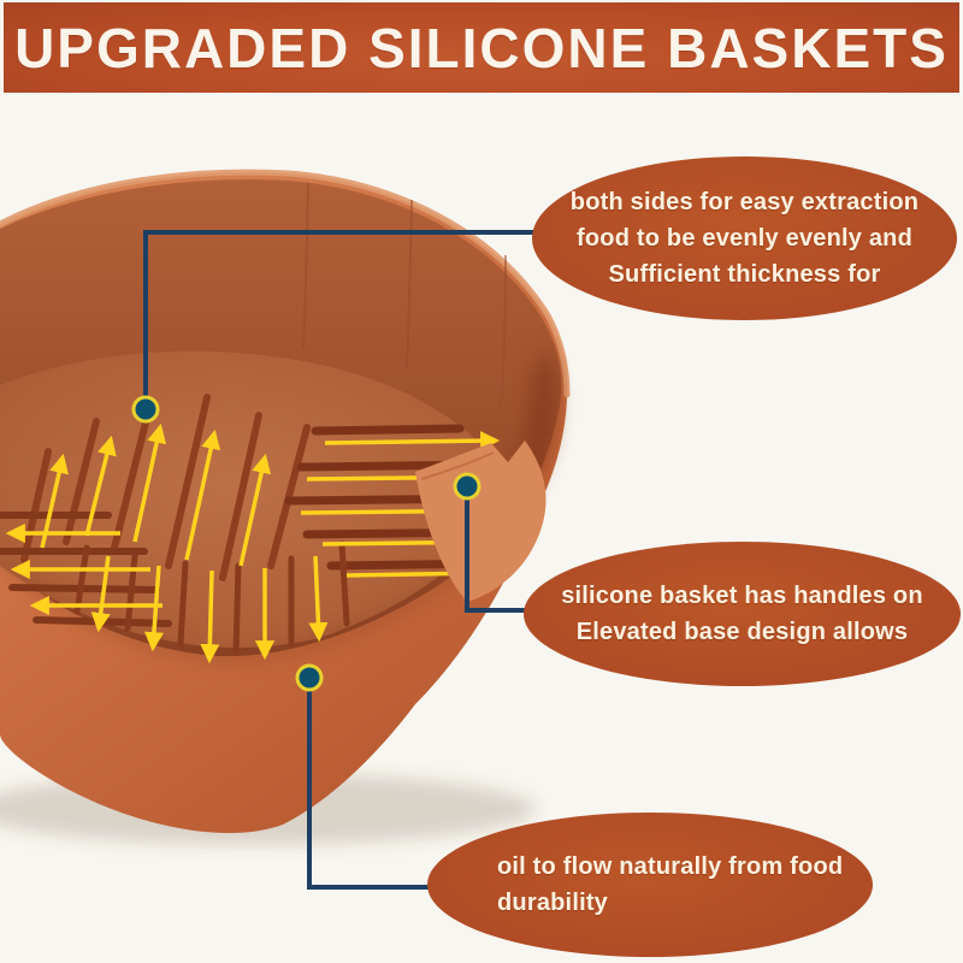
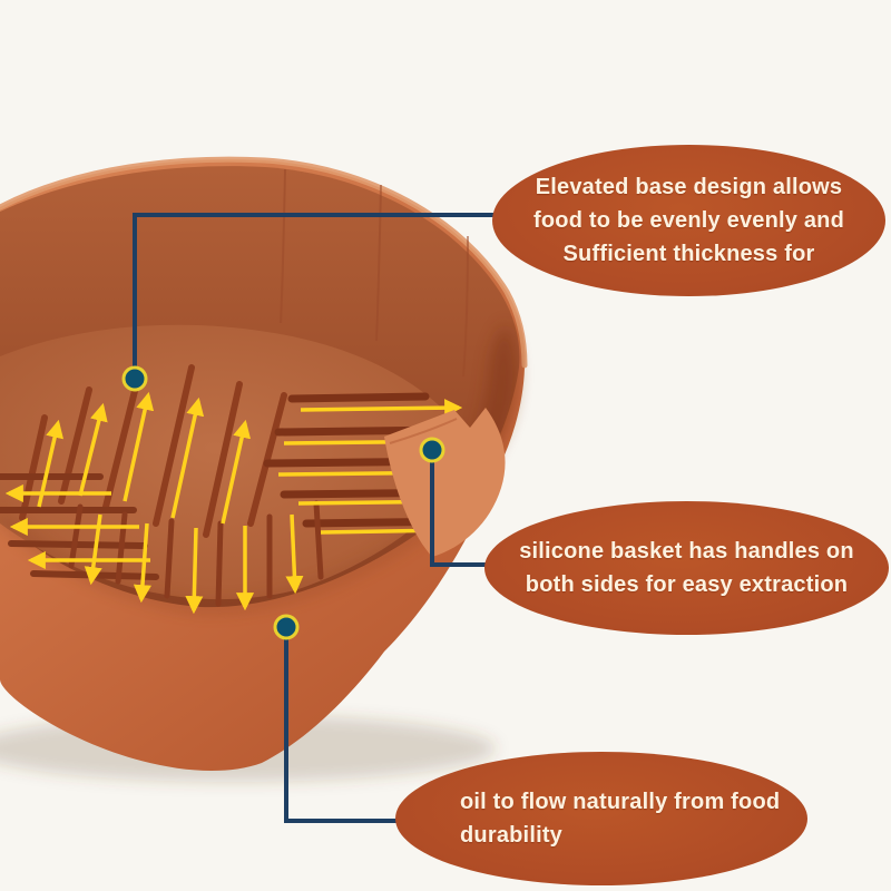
- UPGRADED SILICONE BASKETS
- both sides for easy extraction
+ Elevated base design allows
  food to be evenly evenly and
  Sufficient thickness for
  silicone basket has handles on
- Elevated base design allows
+ both sides for easy extraction
  oil to flow naturally from food
  durability
